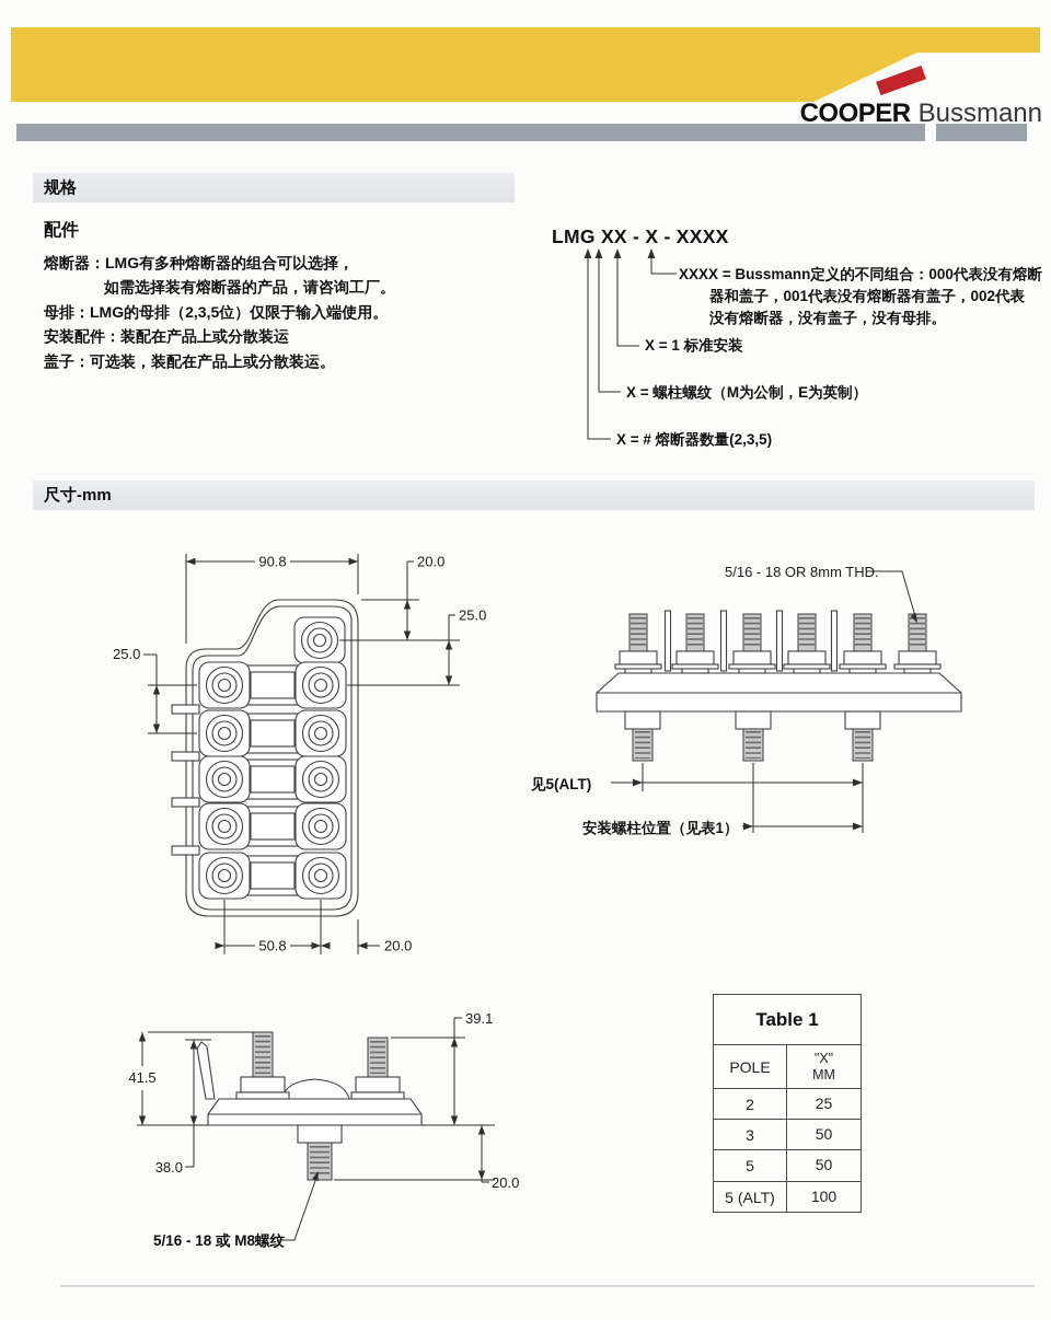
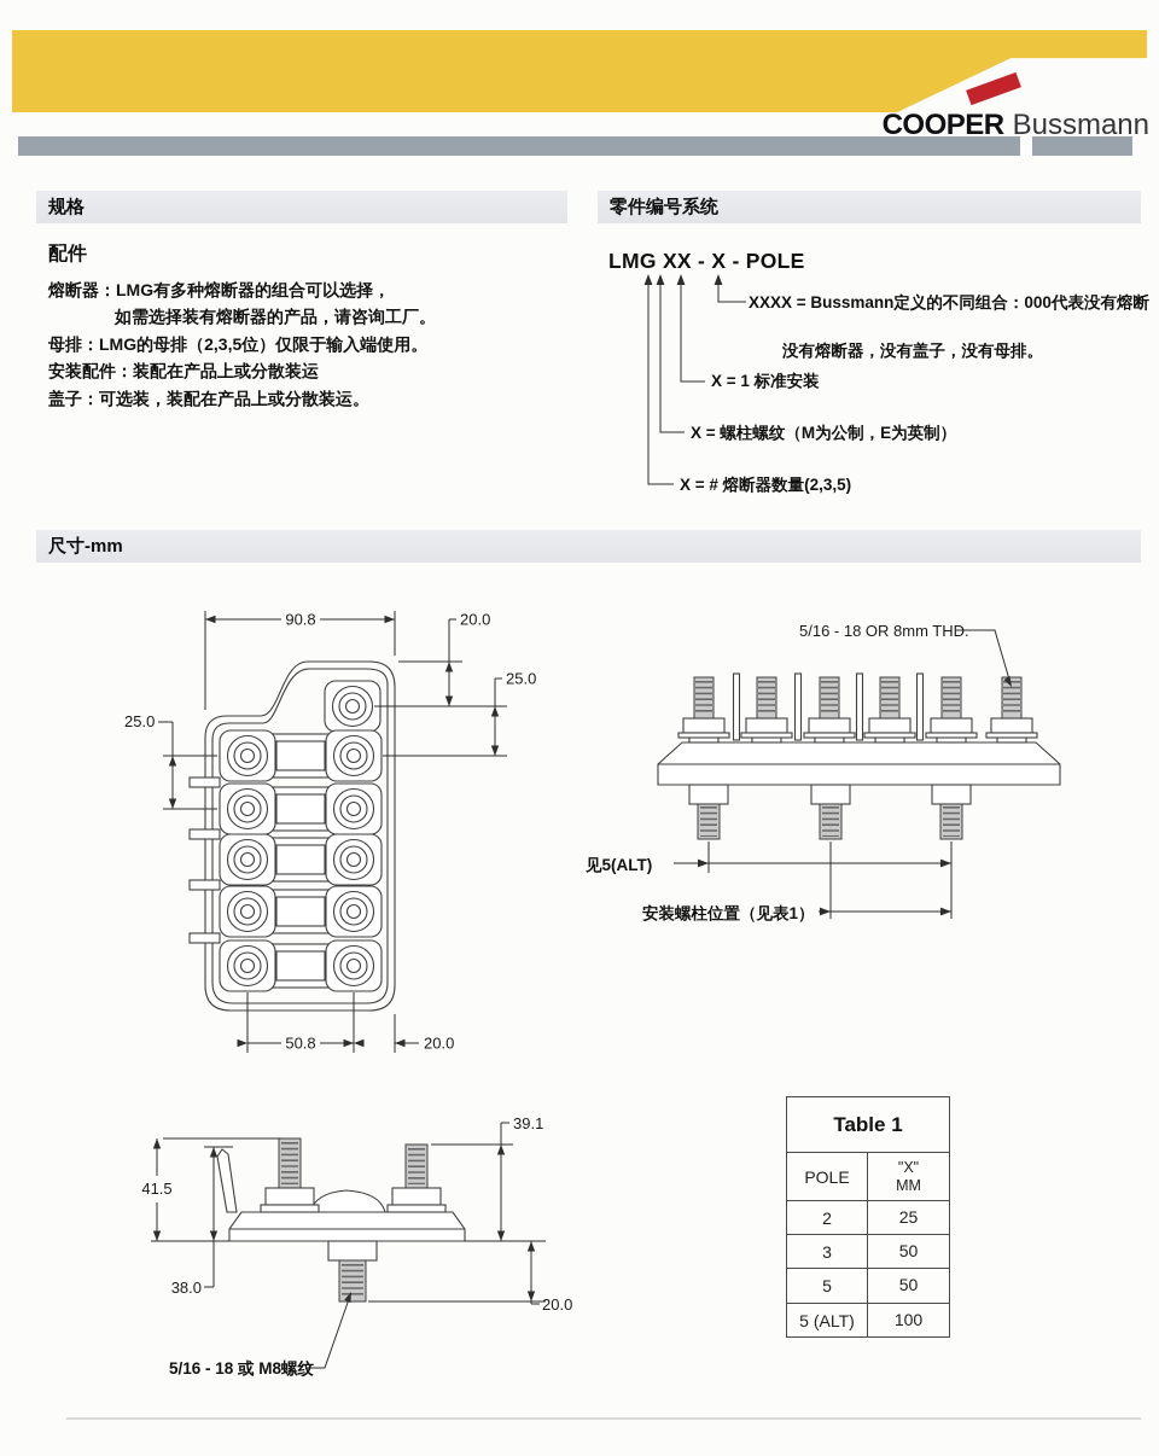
  COOPER Bussmann
  规格
  配件
  熔断器：LMG有多种熔断器的组合可以选择，
  如需选择装有熔断器的产品，请咨询工厂。
  母排：LMG的母排（2,3,5位）仅限于输入端使用。
  安装配件：装配在产品上或分散装运
  盖子：可选装，装配在产品上或分散装运。
+ 零件编号系统
- LMG XX - X - XXXX
+ LMG XX - X - POLE
  XXXX = Bussmann定义的不同组合：000代表没有熔断
- 器和盖子，001代表没有熔断器有盖子，002代表
  没有熔断器，没有盖子，没有母排。
  X = 1 标准安装
  X = 螺柱螺纹（M为公制，E为英制）
  X = # 熔断器数量(2,3,5)
  尺寸-mm
  90.8
  20.0
  25.0
  25.0
  50.8
  20.0
  5/16 - 18 OR 8mm THD.
  见5(ALT)
  安装螺柱位置（见表1）
  41.5
  38.0
  39.1
  20.0
  5/16 - 18 或 M8螺纹
  Table 1
  POLE
  "X"
  MM
  2
  25
  3
  50
  5
  50
  5 (ALT)
  100
